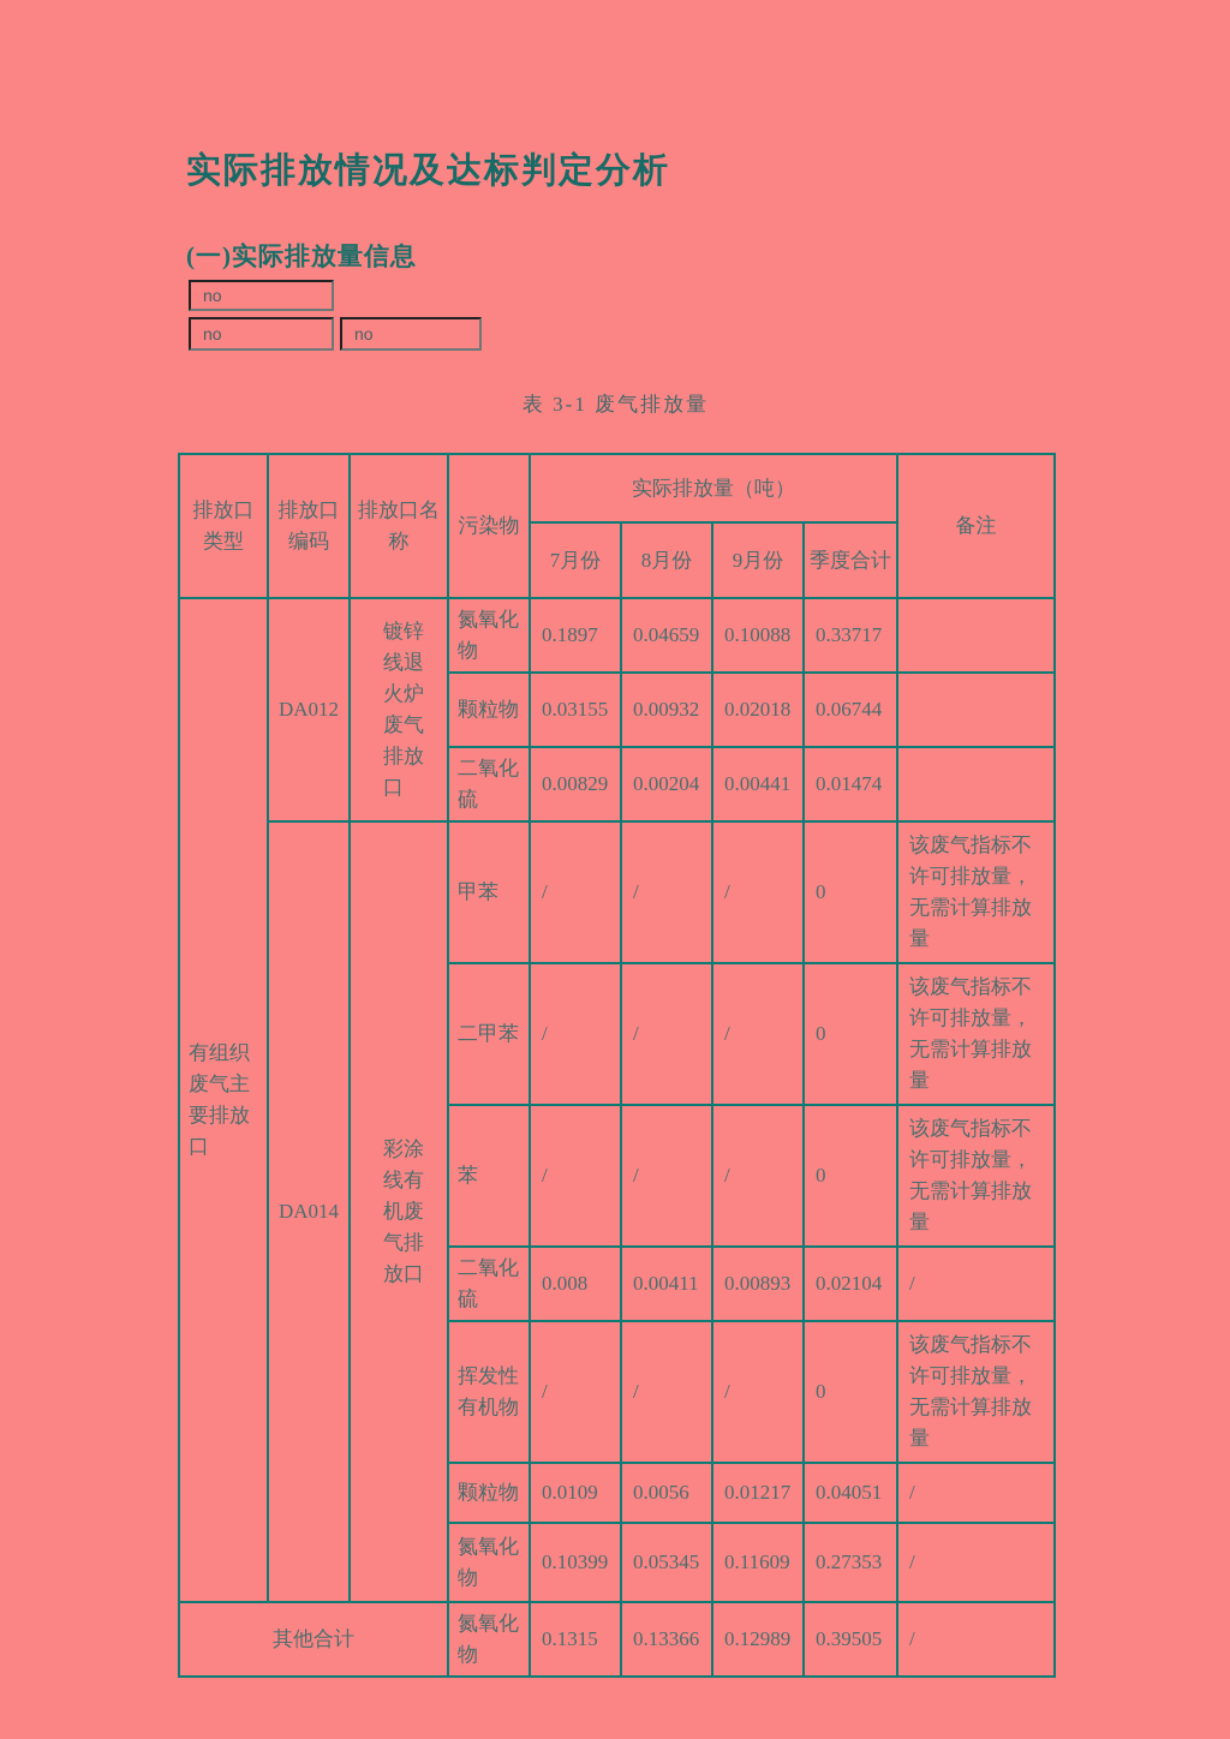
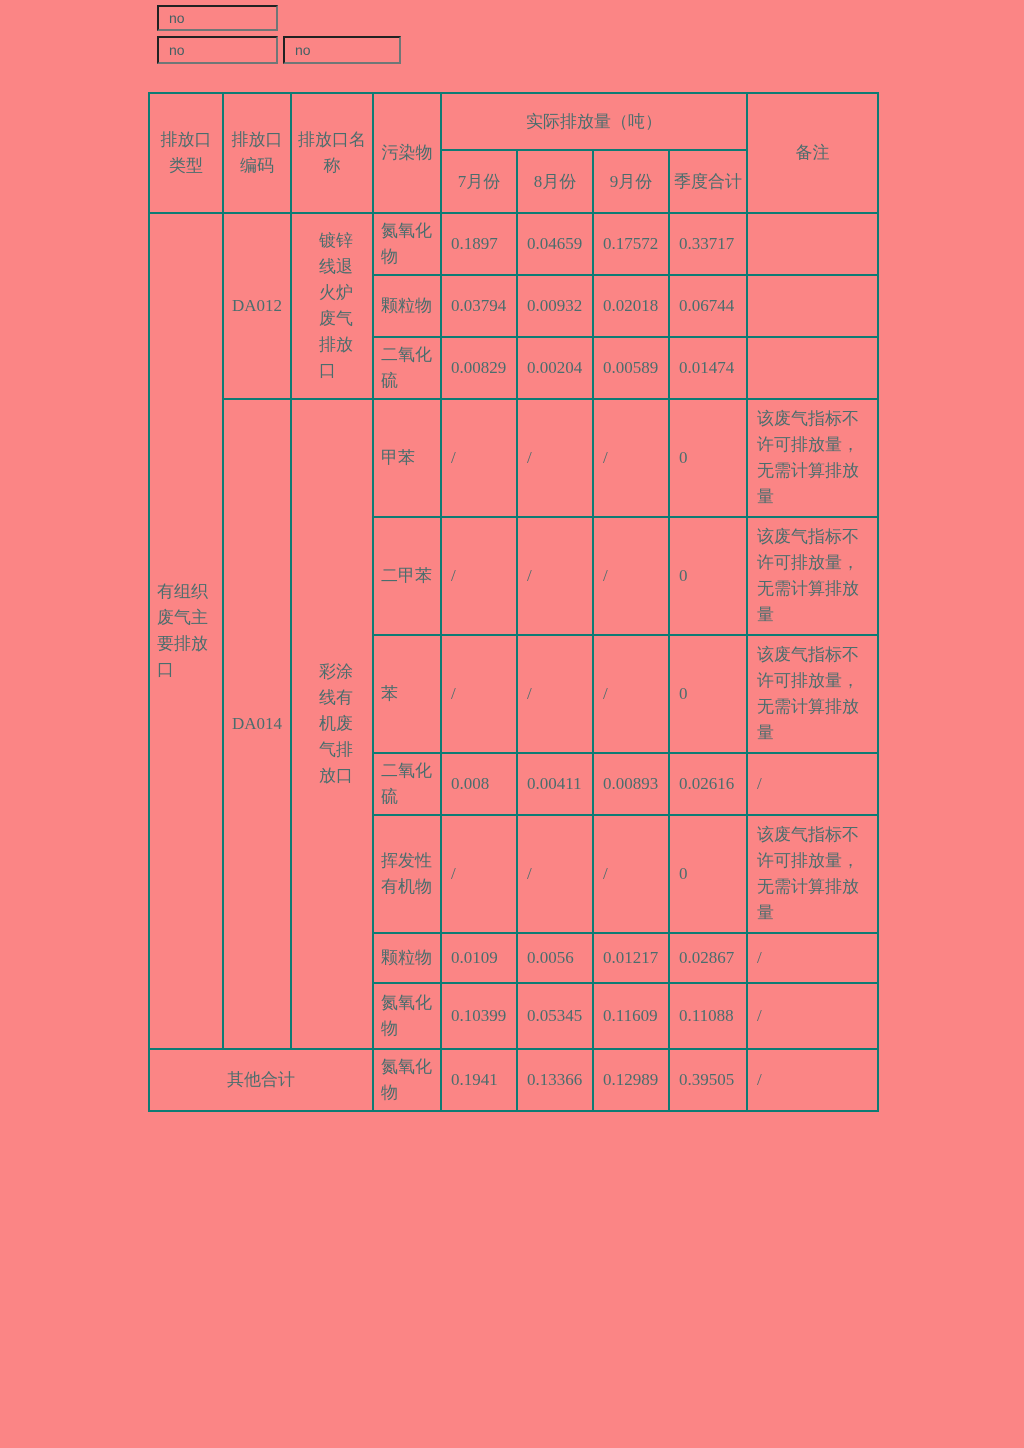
- 实际排放情况及达标判定分析
- (一)实际排放量信息
  no
  no
  no
- 表 3-1 废气排放量
  排放口类型	排放口编码	排放口名称	污染物	实际排放量（吨）	备注
  7月份	8月份	9月份	季度合计
- 有组织废气主要排放口	DA012	镀锌线退火炉废气排放口	氮氧化物	0.1897	0.04659	0.10088	0.33717
+ 有组织废气主要排放口	DA012	镀锌线退火炉废气排放口	氮氧化物	0.1897	0.04659	0.17572	0.33717
- 颗粒物	0.03155	0.00932	0.02018	0.06744
+ 颗粒物	0.03794	0.00932	0.02018	0.06744
- 二氧化硫	0.00829	0.00204	0.00441	0.01474
+ 二氧化硫	0.00829	0.00204	0.00589	0.01474
  DA014	彩涂线有机废气排放口	甲苯	/	/	/	0	该废气指标不许可排放量，无需计算排放量
  二甲苯	/	/	/	0	该废气指标不许可排放量，无需计算排放量
  苯	/	/	/	0	该废气指标不许可排放量，无需计算排放量
- 二氧化硫	0.008	0.00411	0.00893	0.02104	/
+ 二氧化硫	0.008	0.00411	0.00893	0.02616	/
  挥发性有机物	/	/	/	0	该废气指标不许可排放量，无需计算排放量
- 颗粒物	0.0109	0.0056	0.01217	0.04051	/
+ 颗粒物	0.0109	0.0056	0.01217	0.02867	/
- 氮氧化物	0.10399	0.05345	0.11609	0.27353	/
+ 氮氧化物	0.10399	0.05345	0.11609	0.11088	/
- 其他合计	氮氧化物	0.1315	0.13366	0.12989	0.39505	/
+ 其他合计	氮氧化物	0.1941	0.13366	0.12989	0.39505	/
